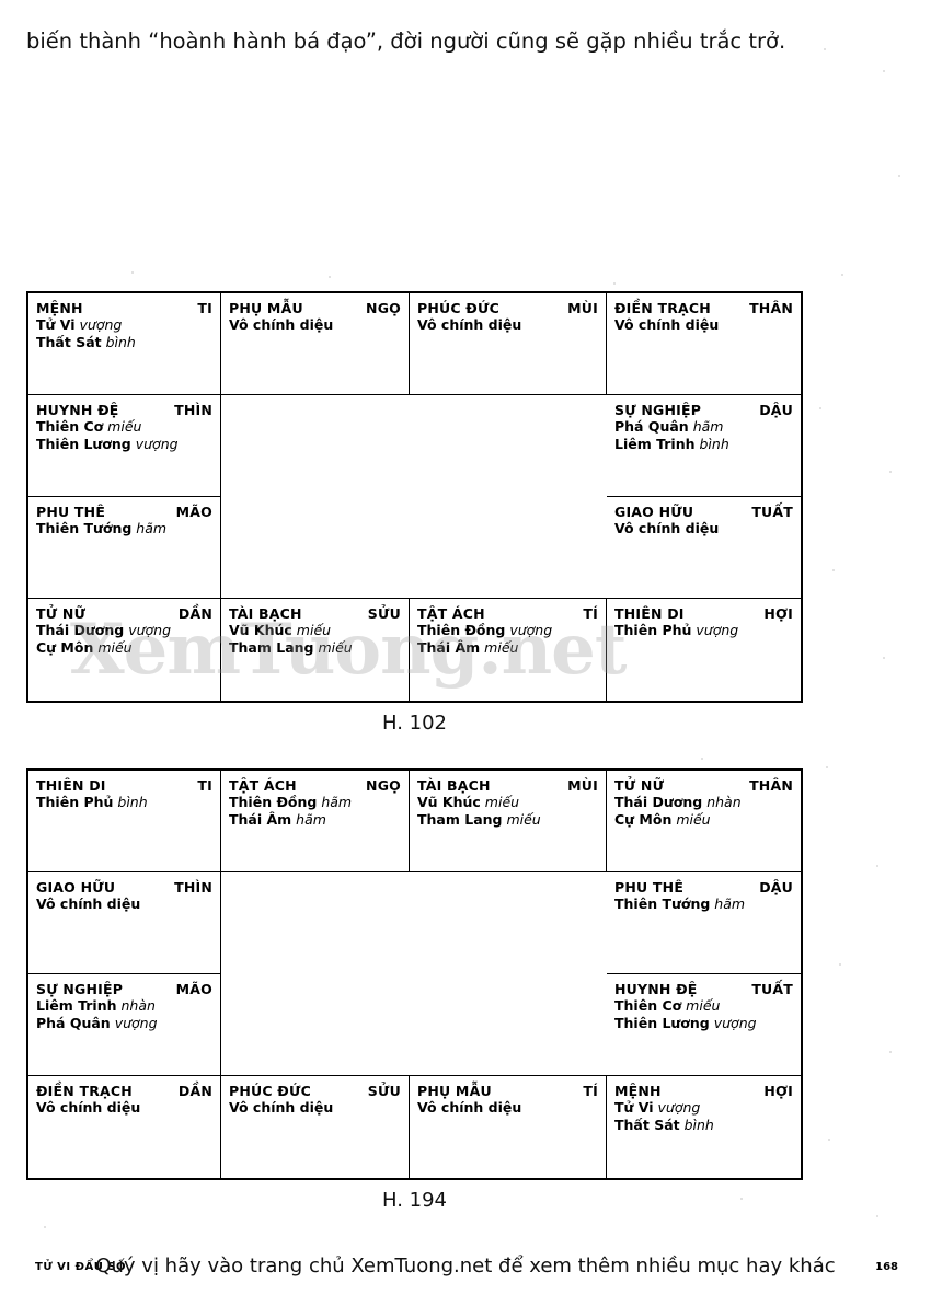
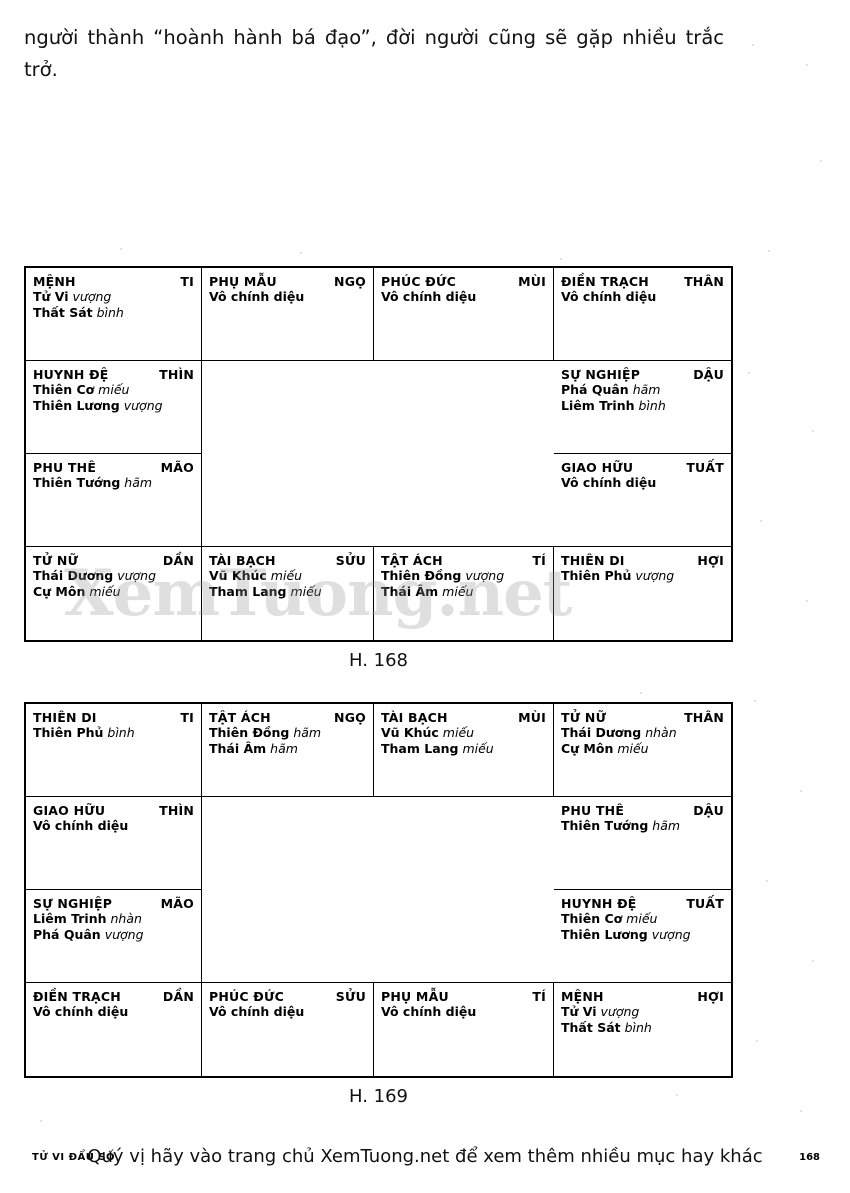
- biến thành “hoành hành bá đạo”, đời người cũng sẽ gặp nhiều trắc trở.
+ người thành “hoành hành bá đạo”, đời người cũng sẽ gặp nhiều trắc trở.
  MỆNH
  TI
  Tử Vi vượng
  Thất Sát bình
  PHỤ MẪU
  NGỌ
  Vô chính diệu
  PHÚC ĐỨC
  MÙI
  Vô chính diệu
  ĐIỀN TRẠCH
  THÂN
  Vô chính diệu
  HUYNH ĐỆ
  THÌN
  Thiên Cơ miếu
  Thiên Lương vượng
  SỰ NGHIỆP
  DẬU
  Phá Quân hãm
  Liêm Trinh bình
  PHU THÊ
  MÃO
  Thiên Tướng hãm
  GIAO HỮU
  TUẤT
  Vô chính diệu
  TỬ NỮ
  DẦN
  Thái Dương vượng
  Cự Môn miếu
  TÀI BẠCH
  SỬU
  Vũ Khúc miếu
  Tham Lang miếu
  TẬT ÁCH
  TÍ
  Thiên Đồng vượng
  Thái Âm miếu
  THIÊN DI
  HỢI
  Thiên Phủ vượng
- H. 102
+ H. 168
  THIÊN DI
  TI
  Thiên Phủ bình
  TẬT ÁCH
  NGỌ
  Thiên Đồng hãm
  Thái Âm hãm
  TÀI BẠCH
  MÙI
  Vũ Khúc miếu
  Tham Lang miếu
  TỬ NỮ
  THÂN
  Thái Dương nhàn
  Cự Môn miếu
  GIAO HỮU
  THÌN
  Vô chính diệu
  PHU THÊ
  DẬU
  Thiên Tướng hãm
  SỰ NGHIỆP
  MÃO
  Liêm Trinh nhàn
  Phá Quân vượng
  HUYNH ĐỆ
  TUẤT
  Thiên Cơ miếu
  Thiên Lương vượng
  ĐIỀN TRẠCH
  DẦN
  Vô chính diệu
  PHÚC ĐỨC
  SỬU
  Vô chính diệu
  PHỤ MẪU
  TÍ
  Vô chính diệu
  MỆNH
  HỢI
  Tử Vi vượng
  Thất Sát bình
- H. 194
+ H. 169
  XemTuong.net
  TỬ VI ĐẨU SỐ
  168
  Quý vị hãy vào trang chủ XemTuong.net để xem thêm nhiều mục hay khác
